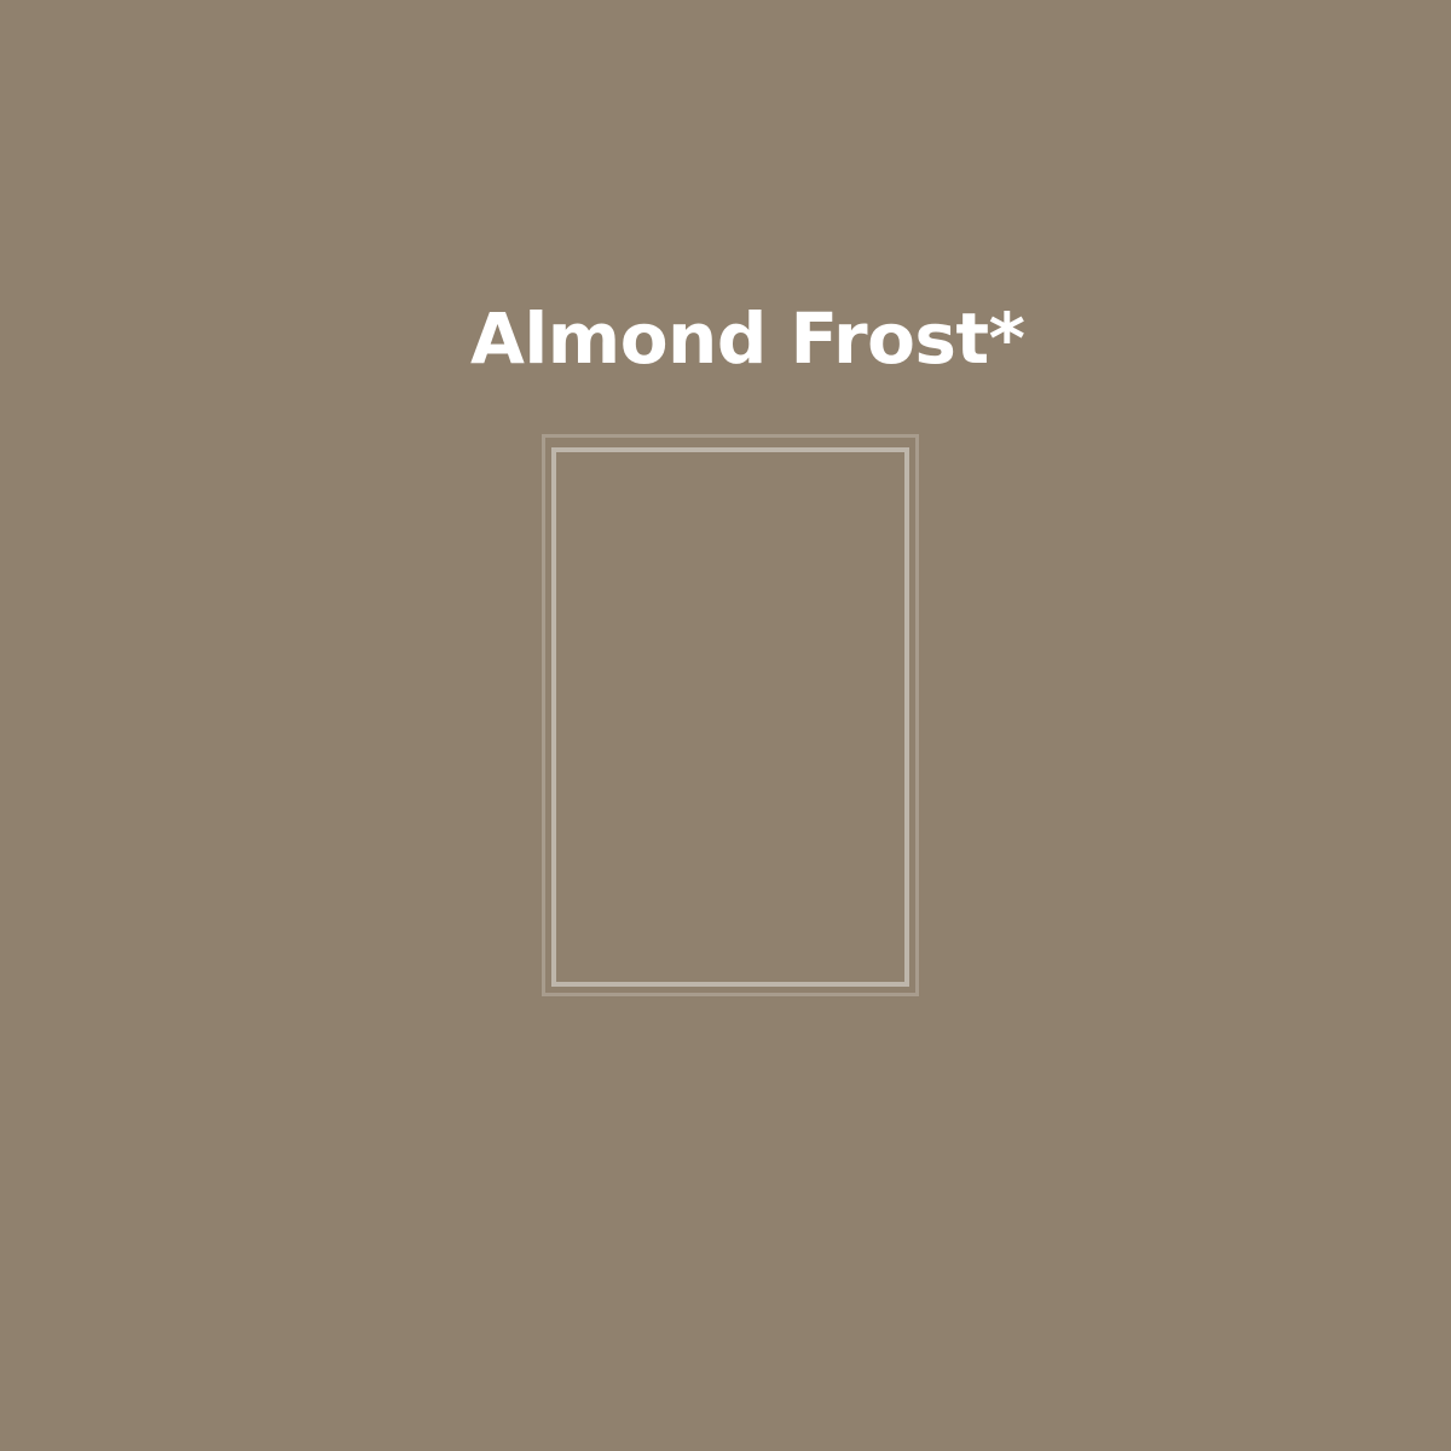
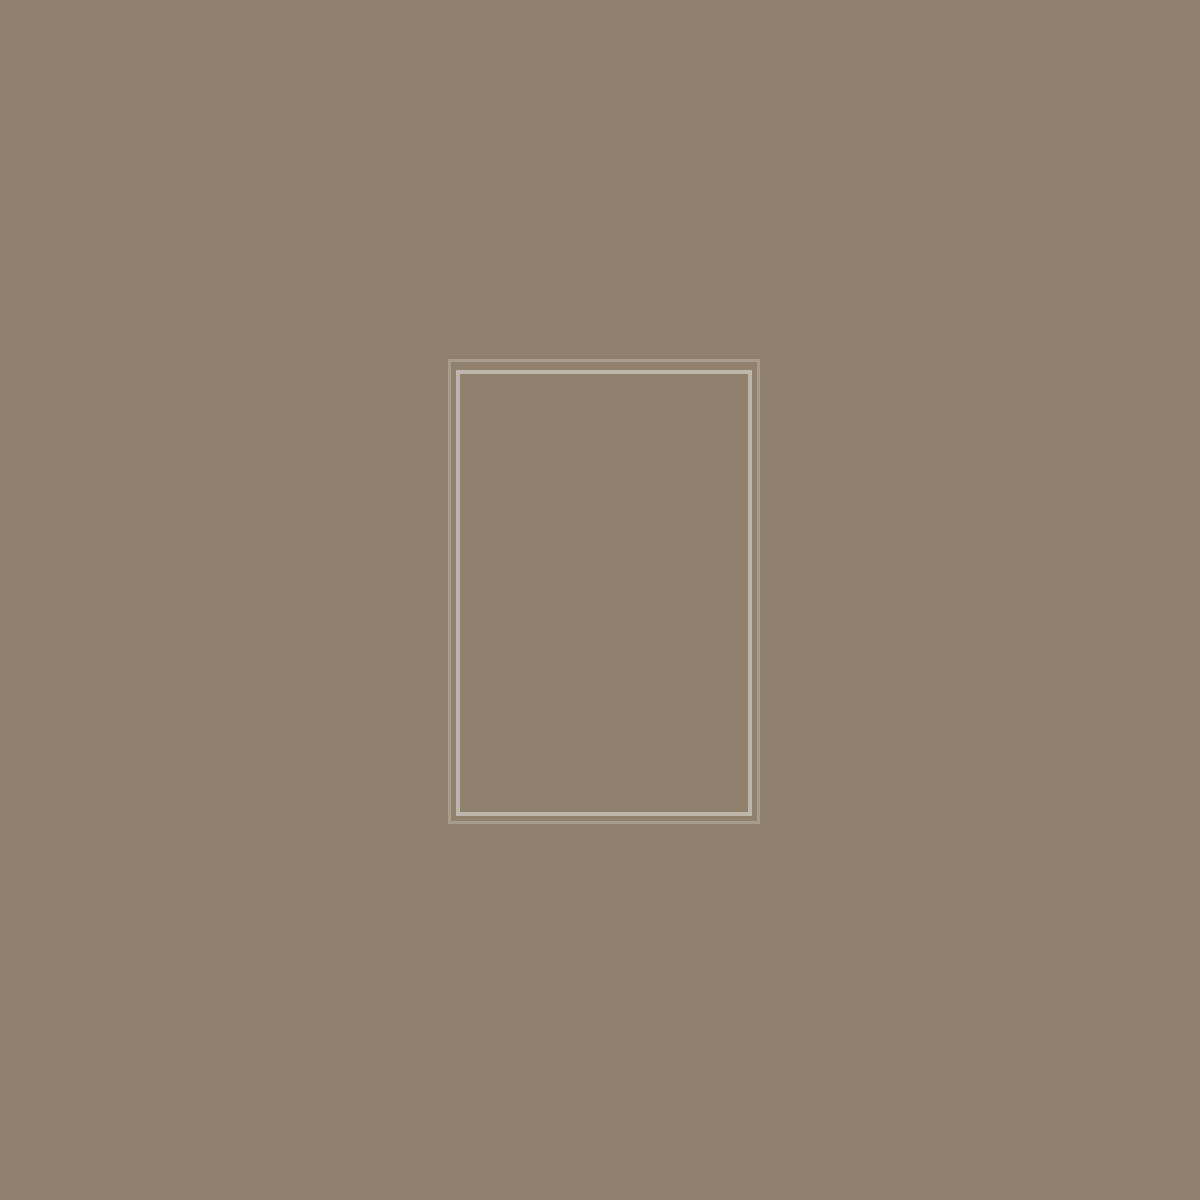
- Almond Frost*
